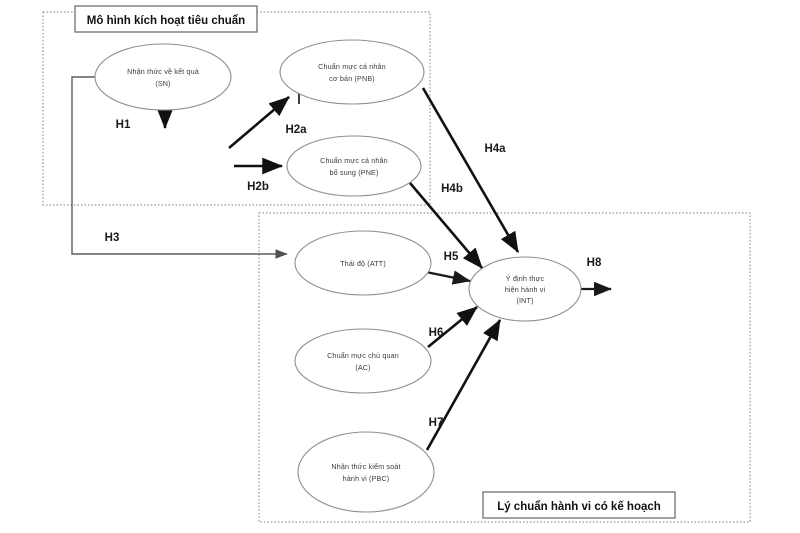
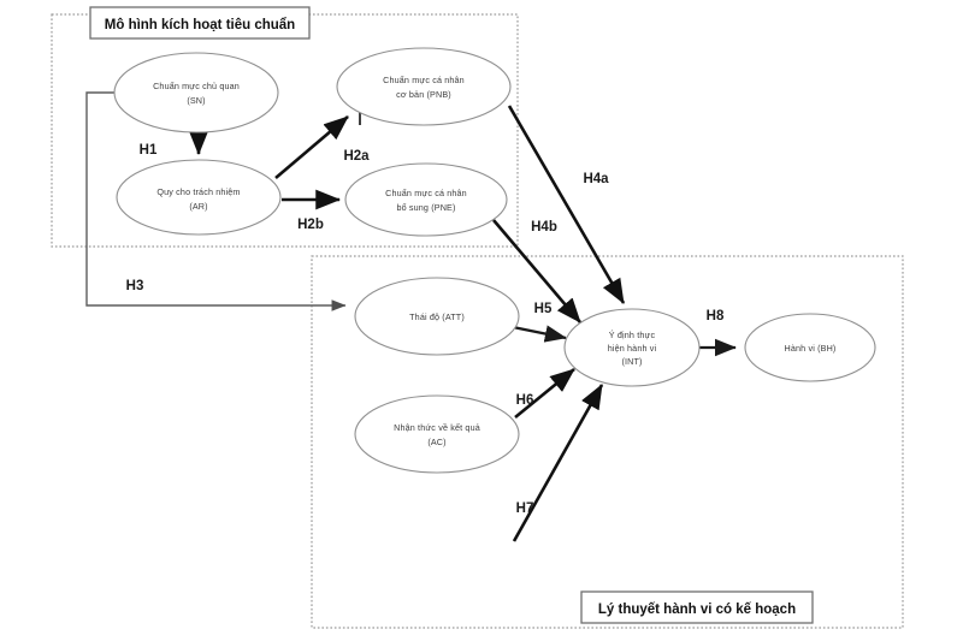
- Nhận thức về kết quả
+ Chuẩn mực chủ quan
  (SN)
+ Quy cho trách nhiệm
+ (AR)
  Chuẩn mực cá nhân
  cơ bản (PNB)
  Chuẩn mực cá nhân
  bổ sung (PNE)
  Thái độ (ATT)
- Chuẩn mực chủ quan
+ Nhận thức về kết quả
  (AC)
- Nhận thức kiểm soát
- hành vi (PBC)
  Ý định thực
  hiện hành vi
  (INT)
+ Hành vi (BH)
  H1
  H2a
  H2b
  H3
  H4a
  H4b
  H5
  H6
  H7
  H8
  Mô hình kích hoạt tiêu chuẩn
- Lý chuẩn hành vi có kế hoạch
+ Lý thuyết hành vi có kế hoạch
